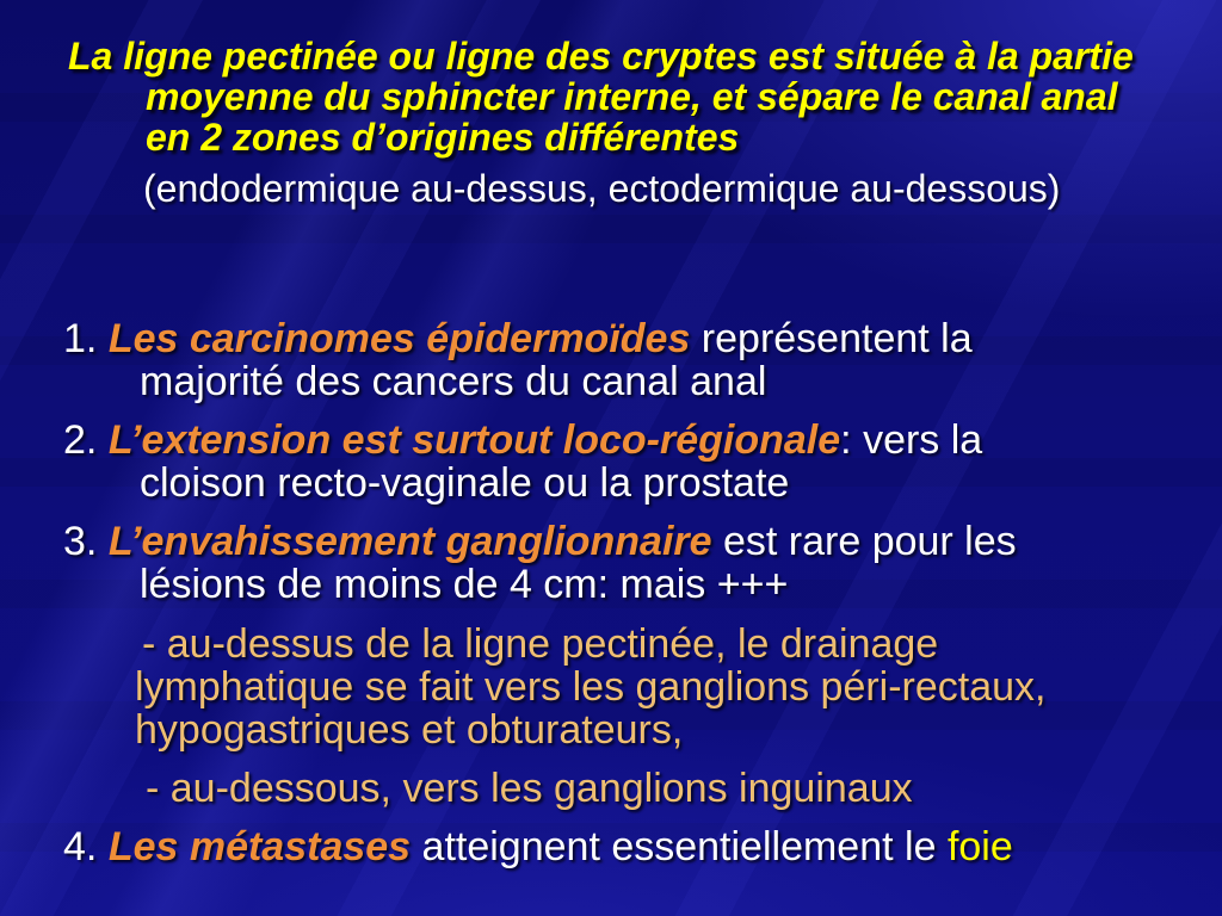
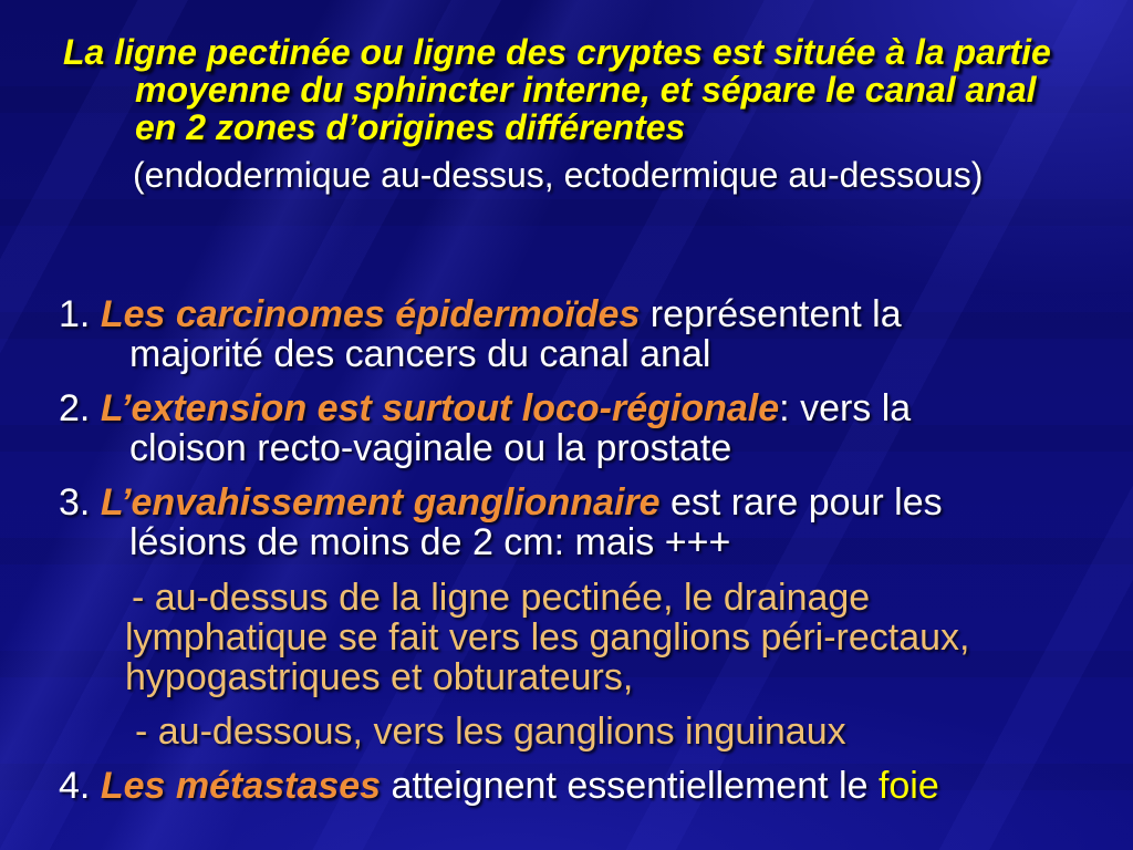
  La ligne pectinée ou ligne des cryptes est située à la partie
  moyenne du sphincter interne, et sépare le canal anal
  en 2 zones d’origines différentes
  (endodermique au-dessus, ectodermique au-dessous)
  1. Les carcinomes épidermoïdes représentent la
  majorité des cancers du canal anal
  2. L’extension est surtout loco-régionale: vers la
  cloison recto-vaginale ou la prostate
  3. L’envahissement ganglionnaire est rare pour les
- lésions de moins de 4 cm: mais +++
+ lésions de moins de 2 cm: mais +++
  - au-dessus de la ligne pectinée, le drainage
  lymphatique se fait vers les ganglions péri-rectaux,
  hypogastriques et obturateurs,
  - au-dessous, vers les ganglions inguinaux
  4. Les métastases atteignent essentiellement le foie
